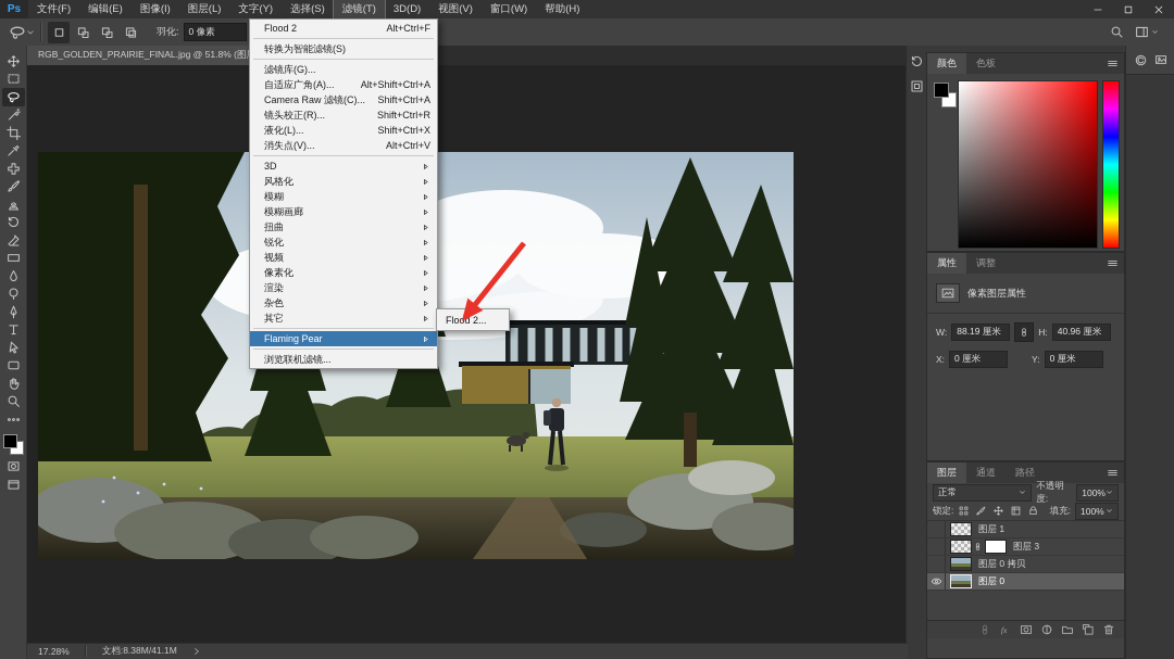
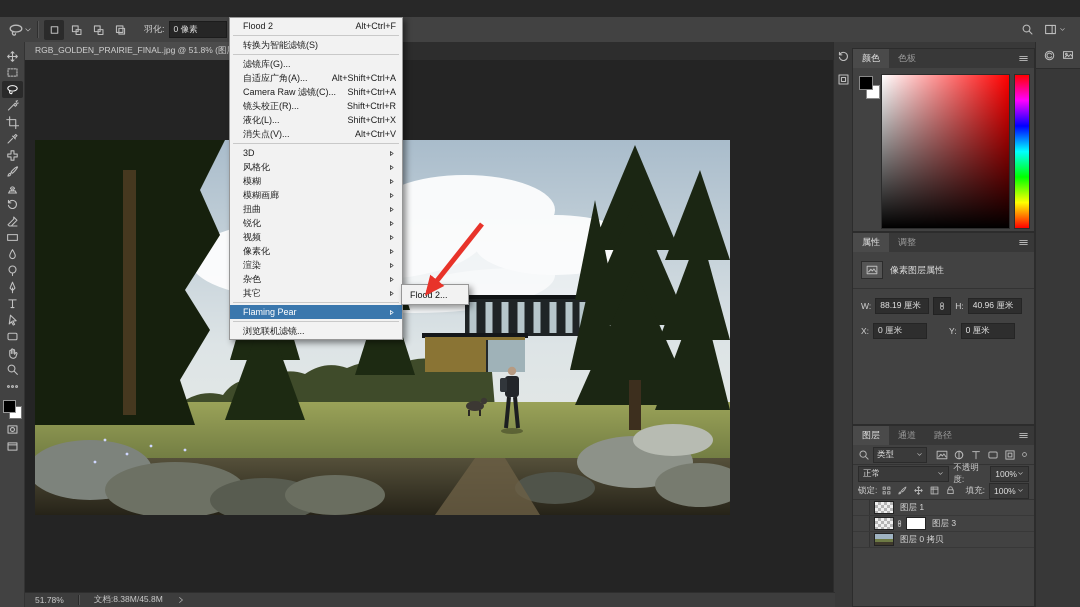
- Ps
- 文件(F)
- 编辑(E)
- 图像(I)
- 图层(L)
- 文字(Y)
- 选择(S)
- 滤镜(T)
- 3D(D)
- 视图(V)
- 窗口(W)
- 帮助(H)
  羽化:
  0 像素
  RGB_GOLDEN_PRAIRIE_FINAL.jpg @ 51.8% (图
  颜色
  色板
  属性
  调整
  像素图层属性
  W:
  88.19 厘米
  H:
  40.96 厘米
  X:
  0 厘米
  Y:
  0 厘米
  图层
  通道
  路径
+ 类型
  正常
  不透明度:
  100%
  锁定:
  填充:
  100%
  图层 1
  图层 3
  图层 0 拷贝
- 图层 0
- fx
- 17.28%
+ 51.78%
- 文档:8.38M/41.1M
+ 文档:8.38M/45.8M
  Flood 2
  Alt+Ctrl+F
  转换为智能滤镜(S)
  滤镜库(G)...
  自适应广角(A)...
  Alt+Shift+Ctrl+A
  Camera Raw 滤镜(C)...
  Shift+Ctrl+A
  镜头校正(R)...
  Shift+Ctrl+R
  液化(L)...
  Shift+Ctrl+X
  消失点(V)...
  Alt+Ctrl+V
  3D
  风格化
  模糊
  模糊画廊
  扭曲
  锐化
  视频
  像素化
  渲染
  杂色
  其它
  Flaming Pear
  浏览联机滤镜...
  Flood 2...
